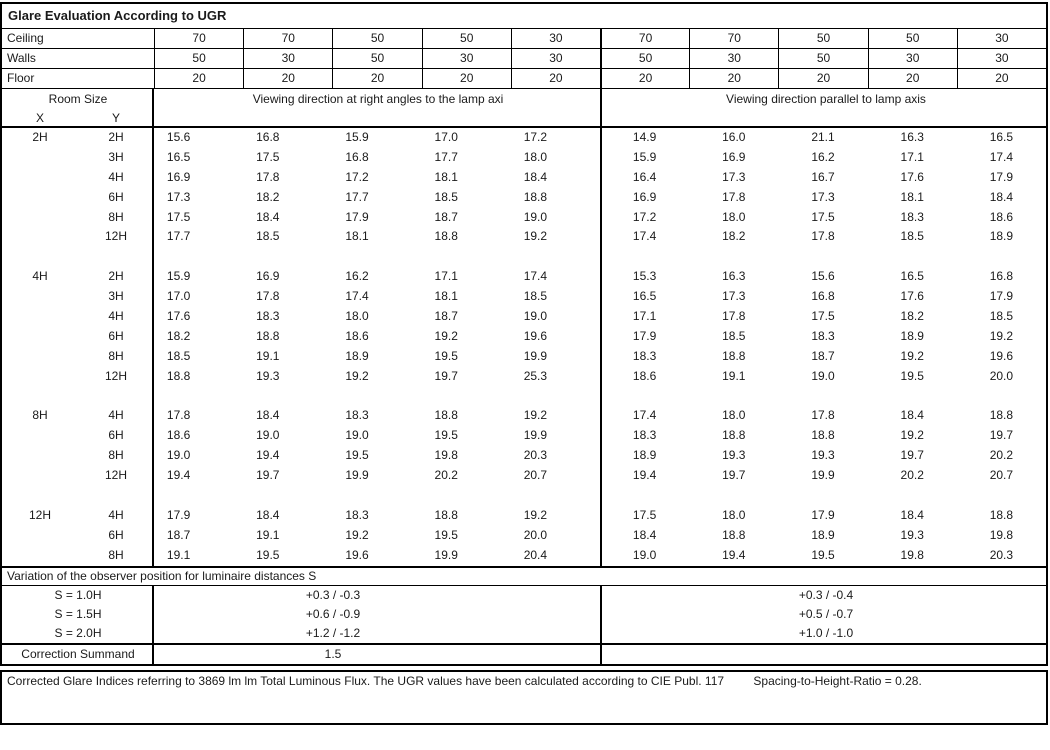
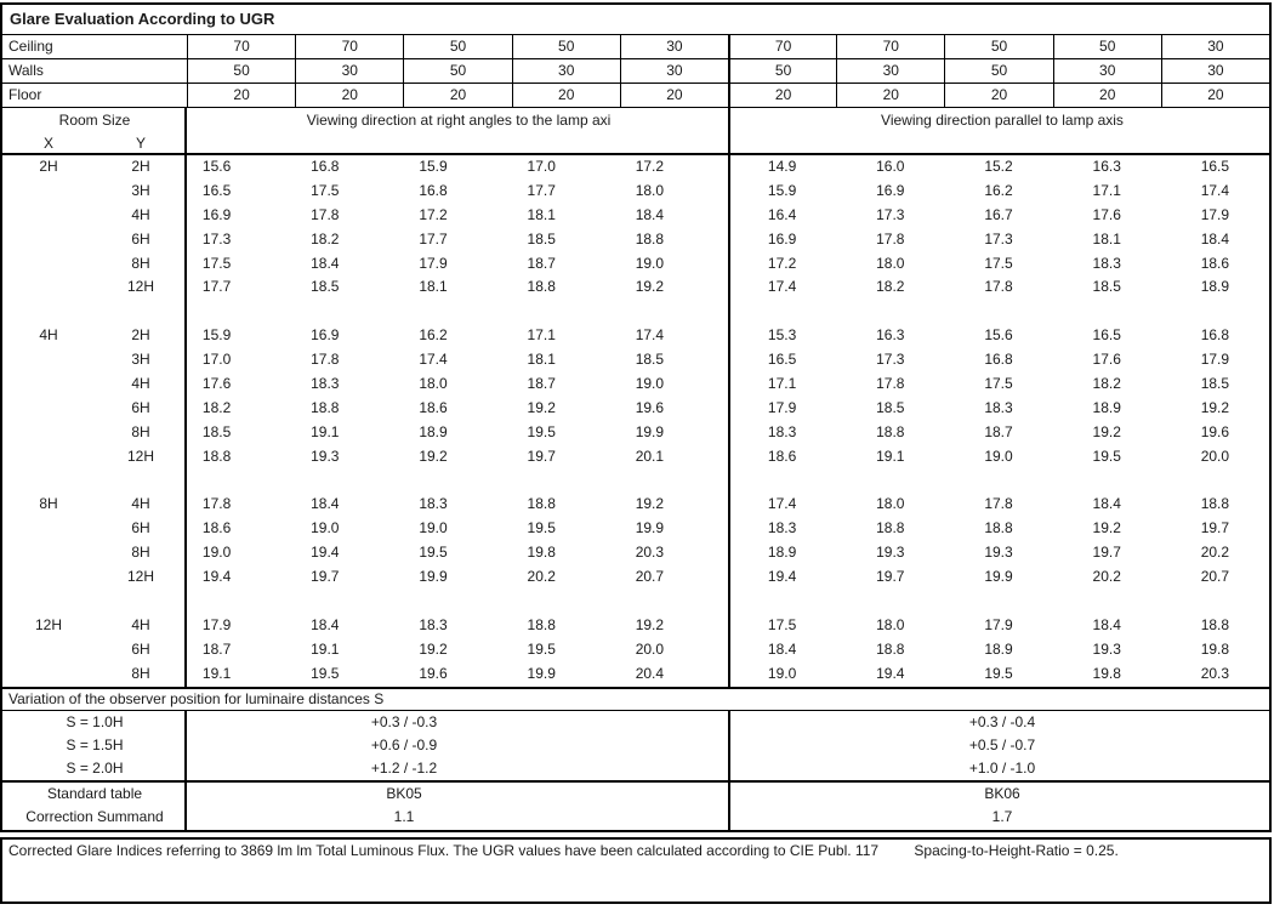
  Glare Evaluation According to UGR
  Ceiling
  70
  70
  50
  50
  30
  70
  70
  50
  50
  30
  Walls
  50
  30
  50
  30
  30
  50
  30
  50
  30
  30
  Floor
  20
  20
  20
  20
  20
  20
  20
  20
  20
  20
  Room Size
  X
  Y
  Viewing direction at right angles to the lamp axi
  Viewing direction parallel to lamp axis
  2H
  2H
  15.6
  16.8
  15.9
  17.0
  17.2
  14.9
  16.0
- 21.1
+ 15.2
  16.3
  16.5
  3H
  16.5
  17.5
  16.8
  17.7
  18.0
  15.9
  16.9
  16.2
  17.1
  17.4
  4H
  16.9
  17.8
  17.2
  18.1
  18.4
  16.4
  17.3
  16.7
  17.6
  17.9
  6H
  17.3
  18.2
  17.7
  18.5
  18.8
  16.9
  17.8
  17.3
  18.1
  18.4
  8H
  17.5
  18.4
  17.9
  18.7
  19.0
  17.2
  18.0
  17.5
  18.3
  18.6
  12H
  17.7
  18.5
  18.1
  18.8
  19.2
  17.4
  18.2
  17.8
  18.5
  18.9
  4H
  2H
  15.9
  16.9
  16.2
  17.1
  17.4
  15.3
  16.3
  15.6
  16.5
  16.8
  3H
  17.0
  17.8
  17.4
  18.1
  18.5
  16.5
  17.3
  16.8
  17.6
  17.9
  4H
  17.6
  18.3
  18.0
  18.7
  19.0
  17.1
  17.8
  17.5
  18.2
  18.5
  6H
  18.2
  18.8
  18.6
  19.2
  19.6
  17.9
  18.5
  18.3
  18.9
  19.2
  8H
  18.5
  19.1
  18.9
  19.5
  19.9
  18.3
  18.8
  18.7
  19.2
  19.6
  12H
  18.8
  19.3
  19.2
  19.7
- 25.3
+ 20.1
  18.6
  19.1
  19.0
  19.5
  20.0
  8H
  4H
  17.8
  18.4
  18.3
  18.8
  19.2
  17.4
  18.0
  17.8
  18.4
  18.8
  6H
  18.6
  19.0
  19.0
  19.5
  19.9
  18.3
  18.8
  18.8
  19.2
  19.7
  8H
  19.0
  19.4
  19.5
  19.8
  20.3
  18.9
  19.3
  19.3
  19.7
  20.2
  12H
  19.4
  19.7
  19.9
  20.2
  20.7
  19.4
  19.7
  19.9
  20.2
  20.7
  12H
  4H
  17.9
  18.4
  18.3
  18.8
  19.2
  17.5
  18.0
  17.9
  18.4
  18.8
  6H
  18.7
  19.1
  19.2
  19.5
  20.0
  18.4
  18.8
  18.9
  19.3
  19.8
  8H
  19.1
  19.5
  19.6
  19.9
  20.4
  19.0
  19.4
  19.5
  19.8
  20.3
  Variation of the observer position for luminaire distances S
  S = 1.0H
  +0.3 / -0.3
  +0.3 / -0.4
  S = 1.5H
  +0.6 / -0.9
  +0.5 / -0.7
  S = 2.0H
  +1.2 / -1.2
  +1.0 / -1.0
+ Standard table
+ BK05
+ BK06
  Correction Summand
- 1.5
+ 1.1
+ 1.7
- Corrected Glare Indices referring to 3869 lm lm Total Luminous Flux. The UGR values have been calculated according to CIE Publ. 117 Spacing-to-Height-Ratio = 0.28.
+ Corrected Glare Indices referring to 3869 lm lm Total Luminous Flux. The UGR values have been calculated according to CIE Publ. 117 Spacing-to-Height-Ratio = 0.25.
